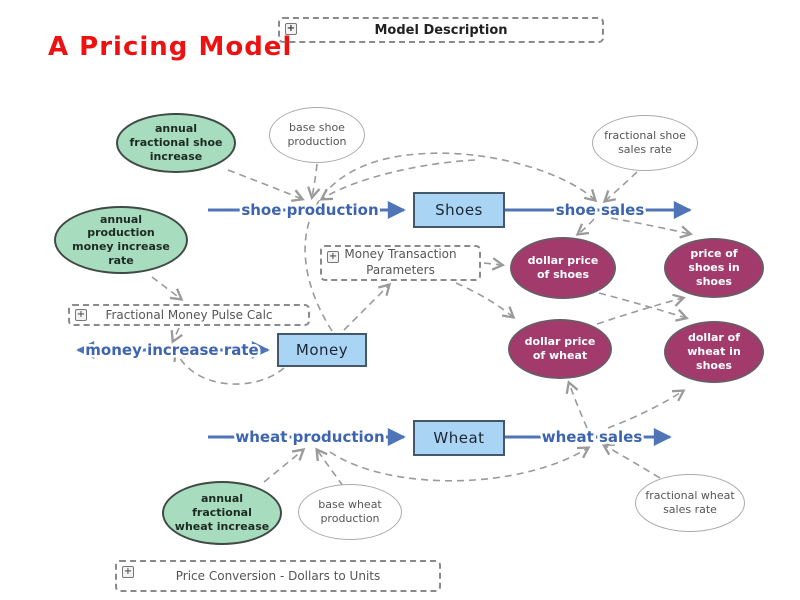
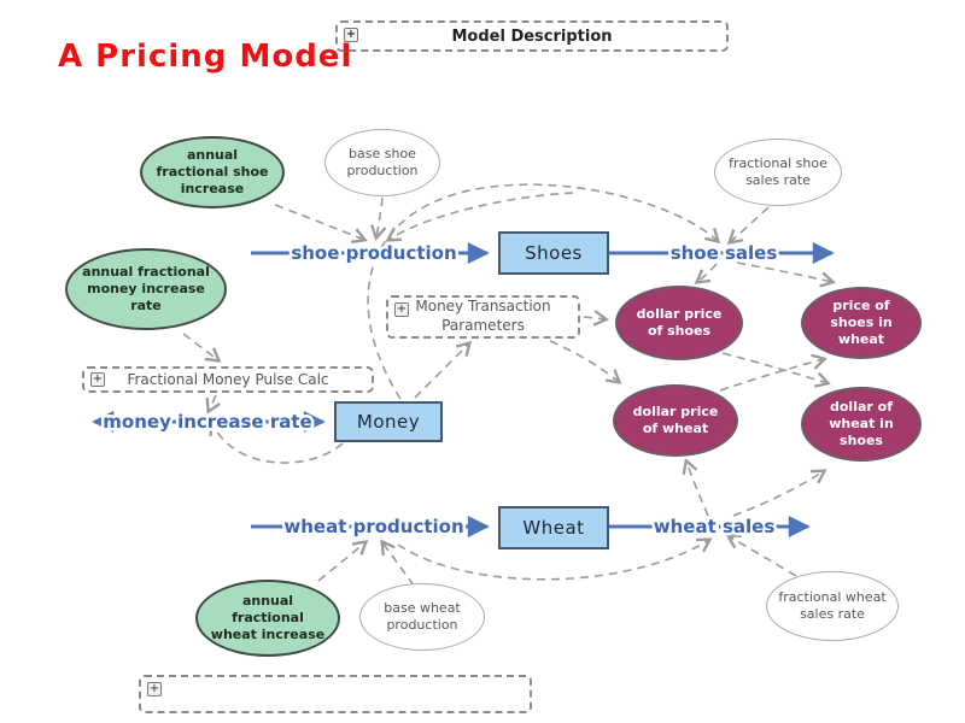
  shoe production
  shoe sales
  money increase rate
  wheat production
  wheat sales
  A Pricing Model
  +
  Model Description
  +
  Money Transaction Parameters
  +
  Fractional Money Pulse Calc
  +
- Price Conversion - Dollars to Units
  Shoes
  Money
  Wheat
  annual fractional shoe increase
- annual production money increase rate
+ annual fractional money increase rate
  annual fractional wheat increase
  base shoe production
  fractional shoe sales rate
  base wheat production
  fractional wheat sales rate
  dollar price of shoes
- price of shoes in shoes
+ price of shoes in wheat
  dollar price of wheat
  dollar of wheat in shoes
